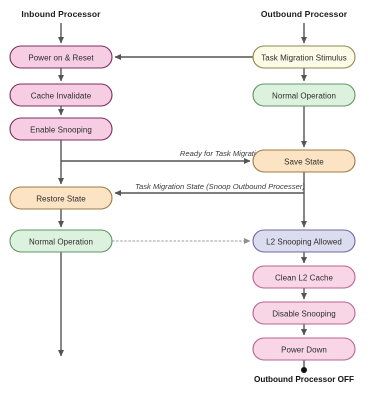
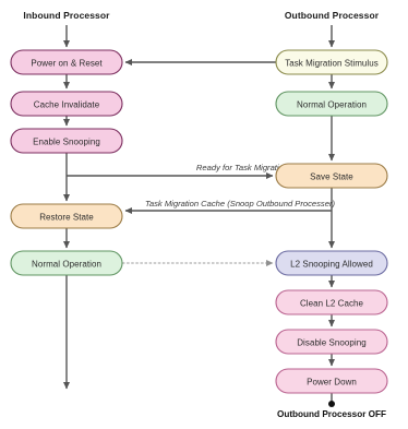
  Inbound Processor
  Outbound Processor
  Ready for Task Migrati
- Task Migration State (Snoop Outbound Processer)
+ Task Migration Cache (Snoop Outbound Processer)
  Power on & Reset
  Cache Invalidate
  Enable Snooping
  Restore State
  Normal Operation
  Task Migration Stimulus
  Normal Operation
  Save State
  L2 Snooping Allowed
  Clean L2 Cache
  Disable Snooping
  Power Down
  Outbound Processor OFF
